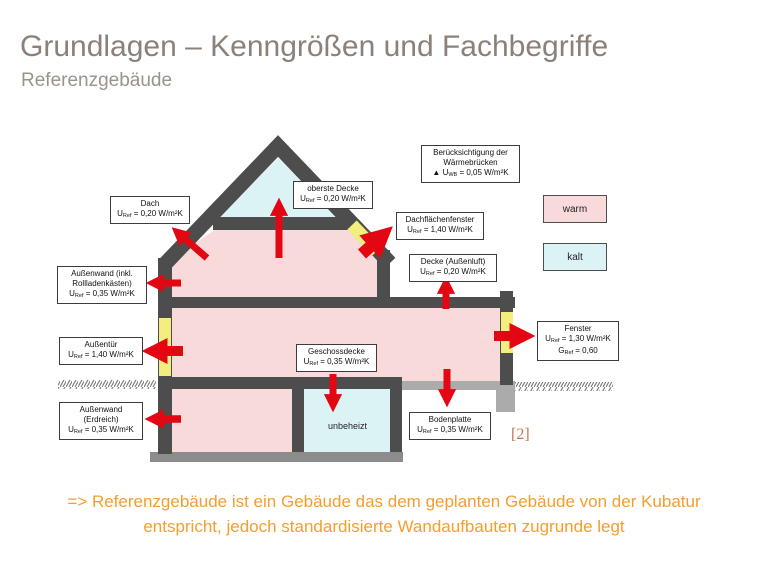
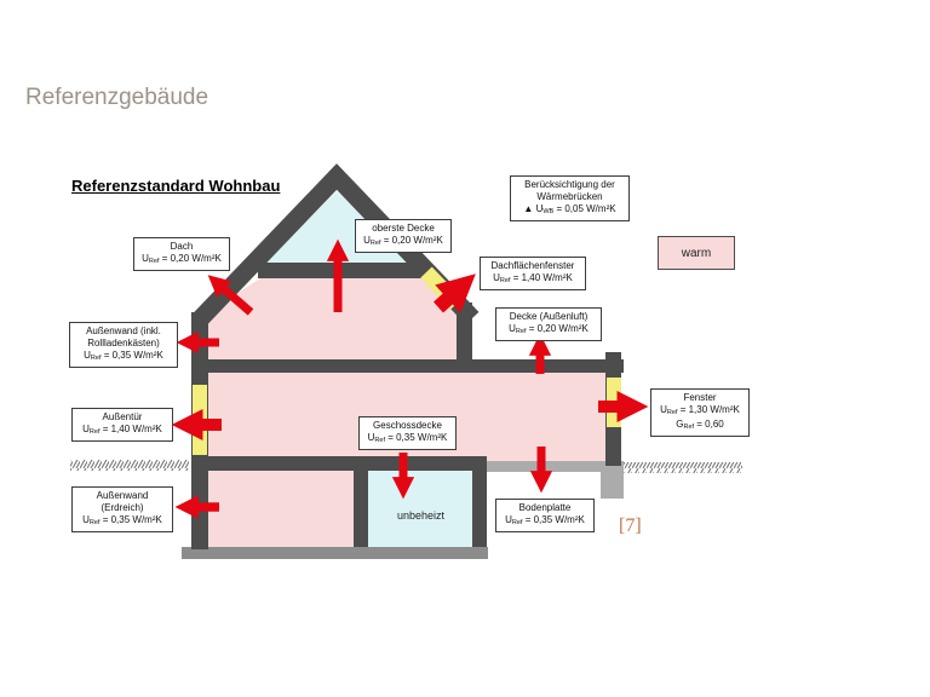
- Grundlagen – Kenngrößen und Fachbegriffe
  Referenzgebäude
+ Referenzstandard Wohnbau
  Dach
  U = 0,20 W/m²K
  oberste Decke
  U = 0,20 W/m²K
  Berücksichtigung der
  Wärmebrücken
  ▲ U = 0,05 W/m²K
  Dachflächenfenster
  U = 1,40 W/m²K
  Decke (Außenluft)
  U = 0,20 W/m²K
  Außenwand (inkl.
  Rollladenkästen)
  U = 0,35 W/m²K
  Außentür
  U = 1,40 W/m²K
  Geschossdecke
  U = 0,35 W/m²K
  Fenster
  U = 1,30 W/m²K
  Außenwand
  (Erdreich)
  U = 0,35 W/m²K
  Bodenplatte
  U = 0,35 W/m²K
  warm
- kalt
  unbeheizt
- [2]
+ [7]
- => Referenzgebäude ist ein Gebäude das dem geplanten Gebäude von der Kubatur
- entspricht, jedoch standardisierte Wandaufbauten zugrunde legt
